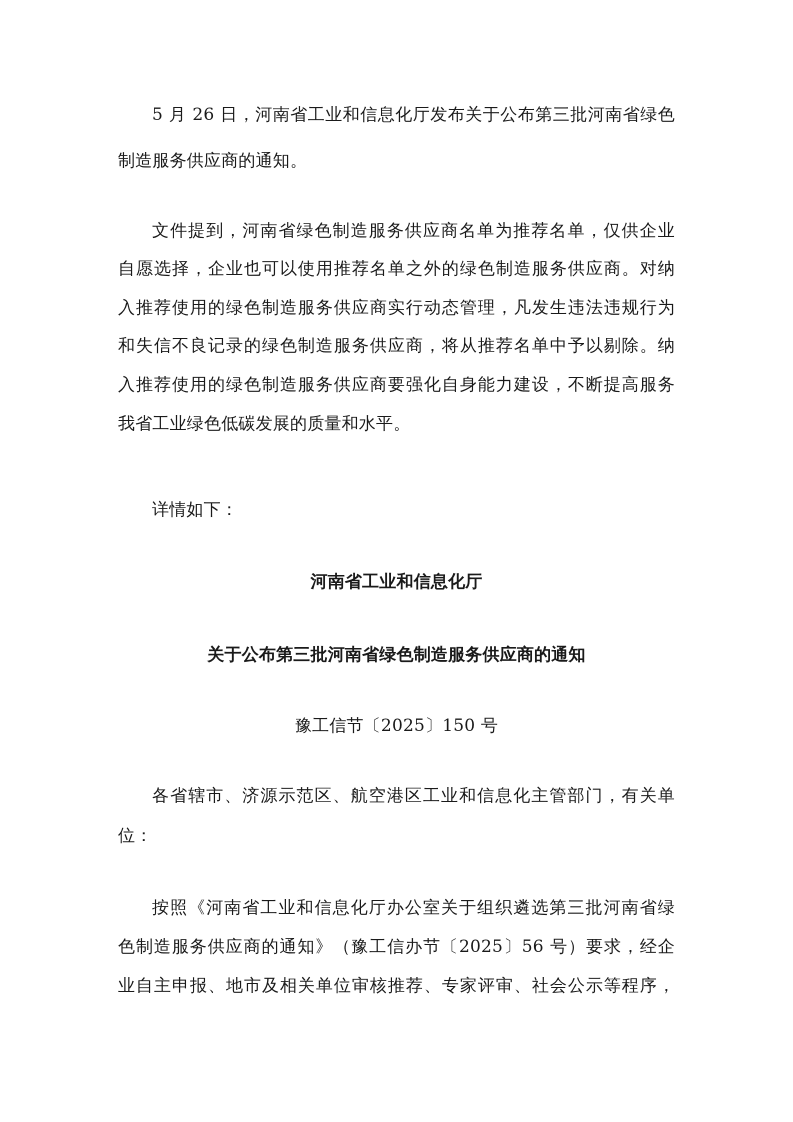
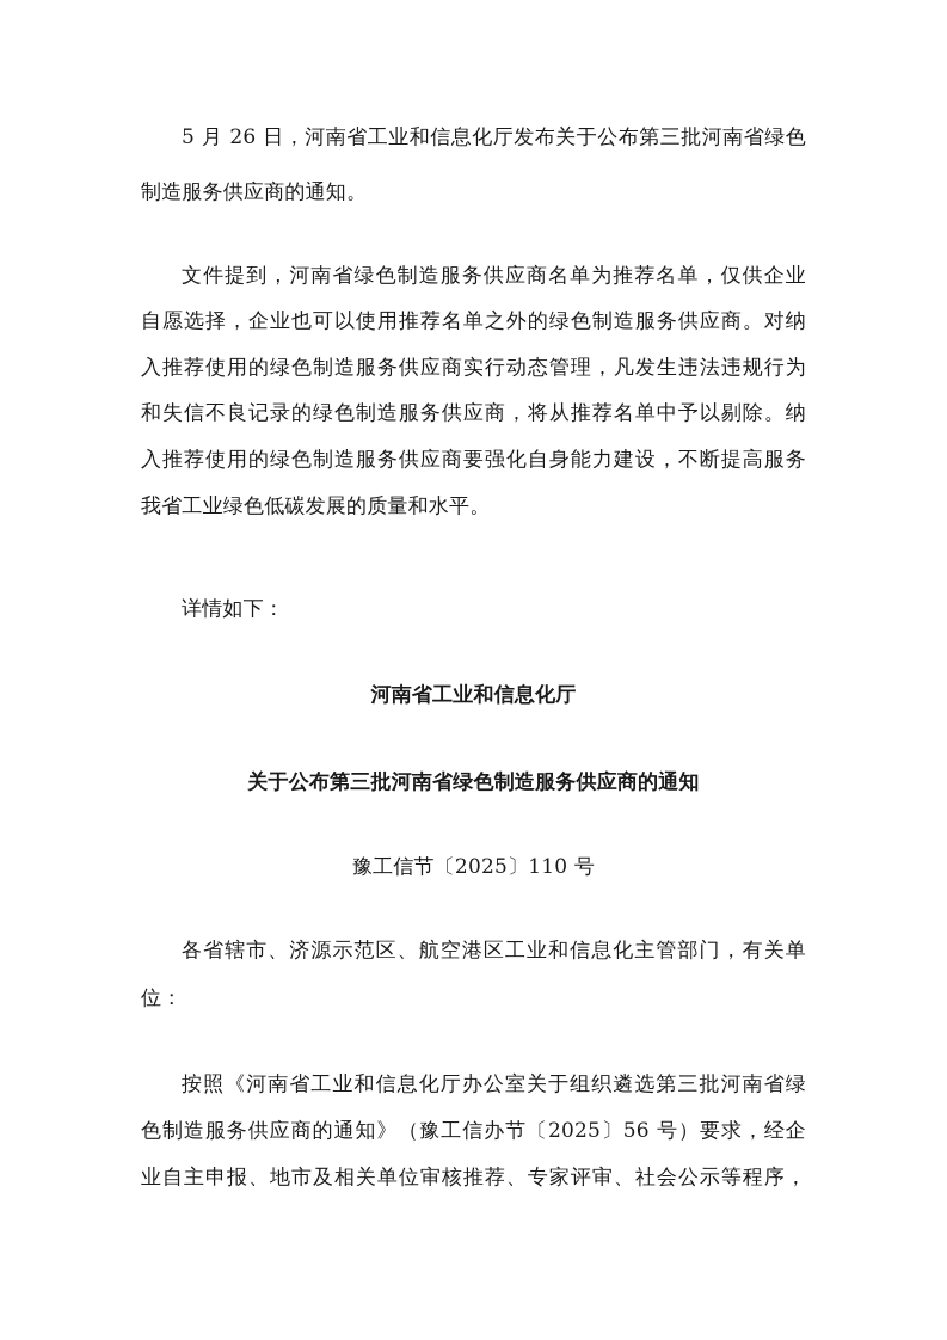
  5 月 26 日，河南省工业和信息化厅发布关于公布第三批河南省绿色
  制造服务供应商的通知。
  文件提到，河南省绿色制造服务供应商名单为推荐名单，仅供企业
  自愿选择，企业也可以使用推荐名单之外的绿色制造服务供应商。对纳
  入推荐使用的绿色制造服务供应商实行动态管理，凡发生违法违规行为
  和失信不良记录的绿色制造服务供应商，将从推荐名单中予以剔除。纳
  入推荐使用的绿色制造服务供应商要强化自身能力建设，不断提高服务
  我省工业绿色低碳发展的质量和水平。
  详情如下：
  河南省工业和信息化厅
  关于公布第三批河南省绿色制造服务供应商的通知
- 豫工信节〔2025〕150 号
+ 豫工信节〔2025〕110 号
  各省辖市、济源示范区、航空港区工业和信息化主管部门，有关单
  位：
  按照《河南省工业和信息化厅办公室关于组织遴选第三批河南省绿
  色制造服务供应商的通知》（豫工信办节〔2025〕56 号）要求，经企
  业自主申报、地市及相关单位审核推荐、专家评审、社会公示等程序，
